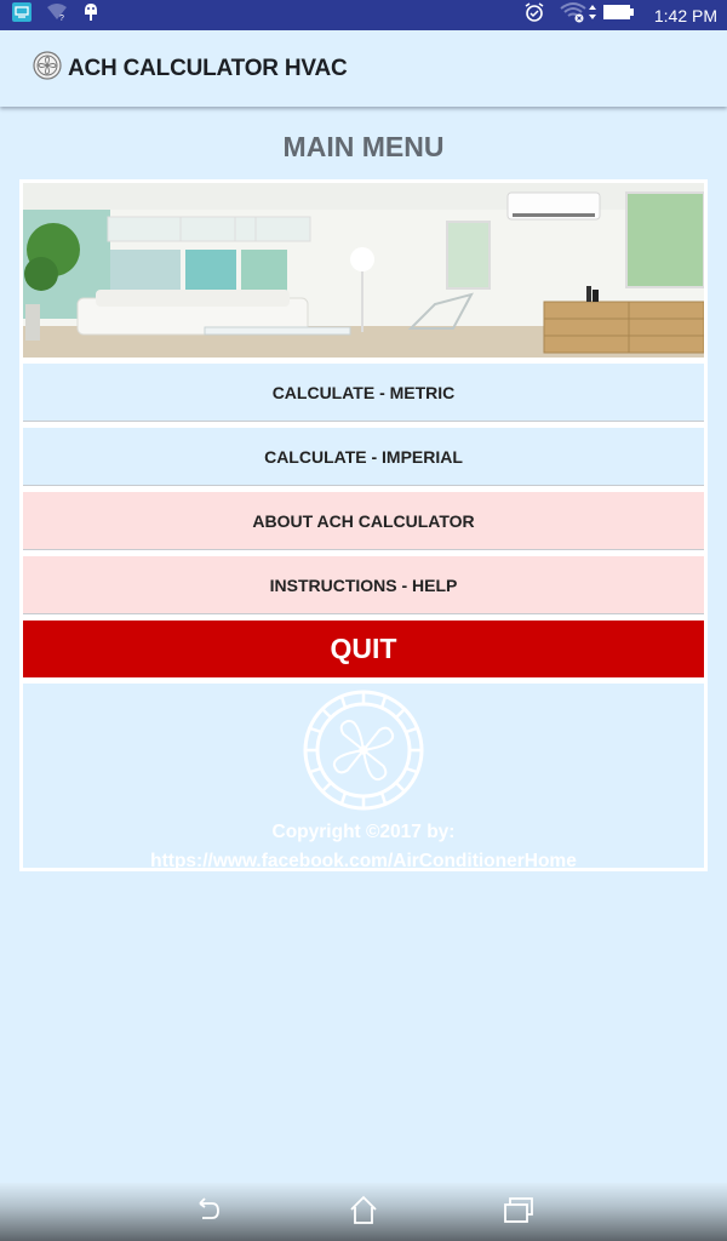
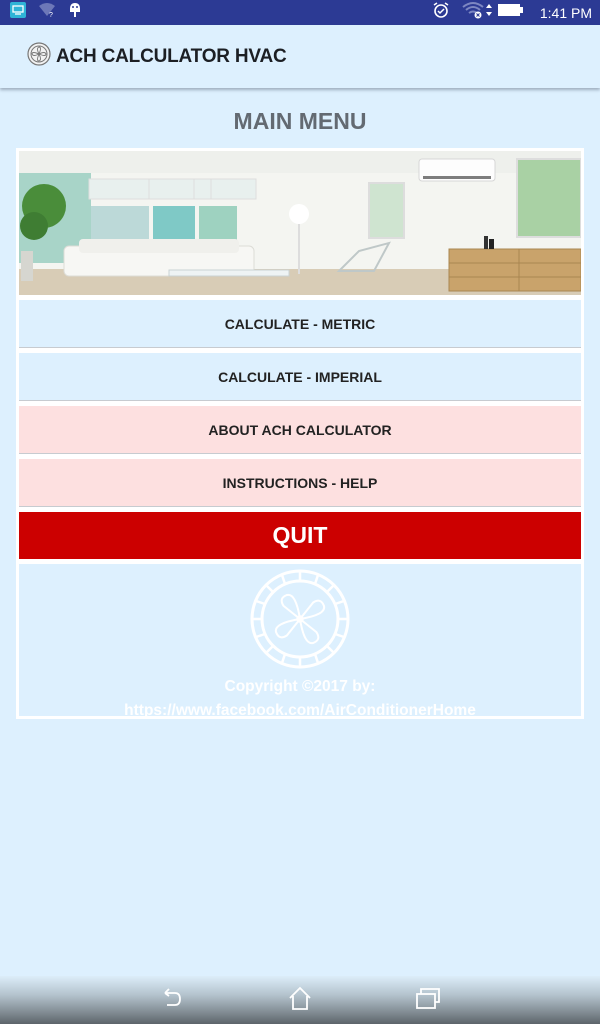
- 1:42 PM
+ 1:41 PM
  ACH CALCULATOR HVAC
  MAIN MENU
  CALCULATE - METRIC
  CALCULATE - IMPERIAL
  ABOUT ACH CALCULATOR
  INSTRUCTIONS - HELP
  QUIT
  Copyright ©2017 by:
  https://www.facebook.com/AirConditionerHome
